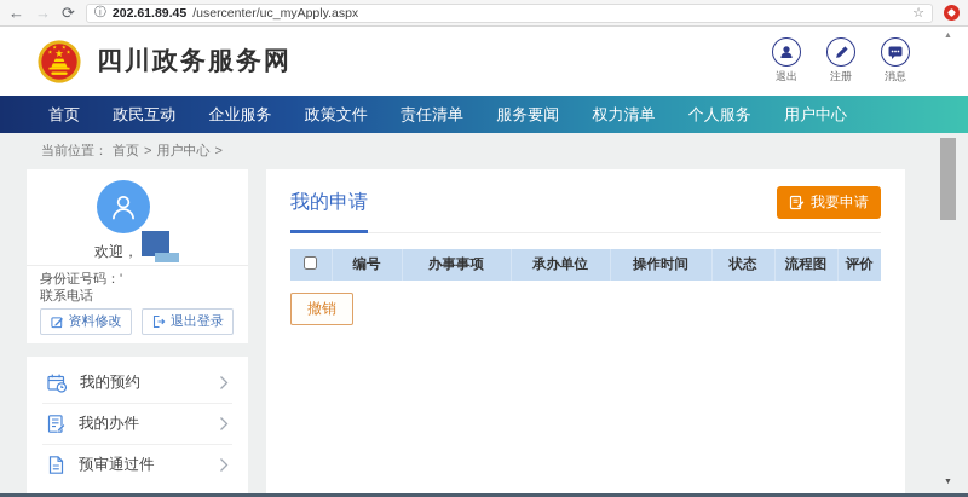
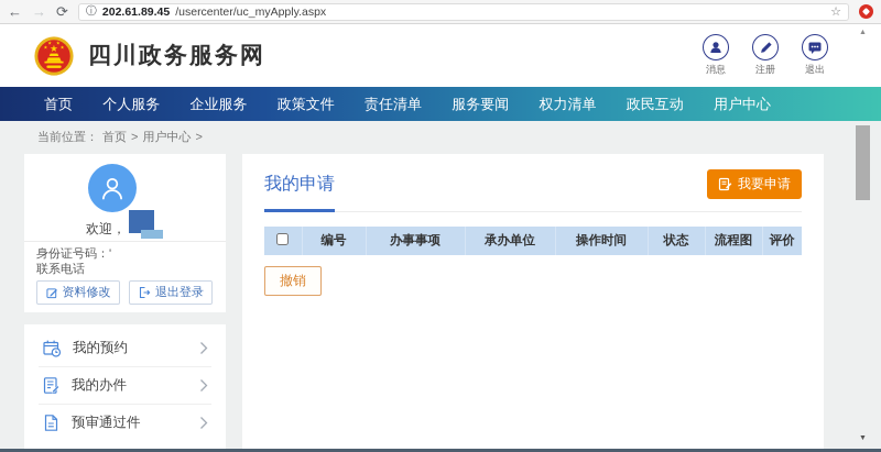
  ←
  →
  ⟳
  ⓘ
  202.61.89.45
  /usercenter/uc_myApply.aspx
  ☆
  ★
  四川政务服务网
- 退出
+ 消息
  注册
- 消息
+ 退出
  首页
- 政民互动
+ 个人服务
  企业服务
  政策文件
  责任清单
  服务要闻
  权力清单
- 个人服务
+ 政民互动
  用户中心
  当前位置：
  首页
  >
  用户中心
  >
  欢迎，
  身份证号码：'
  联系电话
  资料修改
  退出登录
  我的预约
  我的办件
  预审通过件
  我的申请
  我要申请
  		编号	办事事项	承办单位	操作时间	状态	流程图	评价
  撤销
